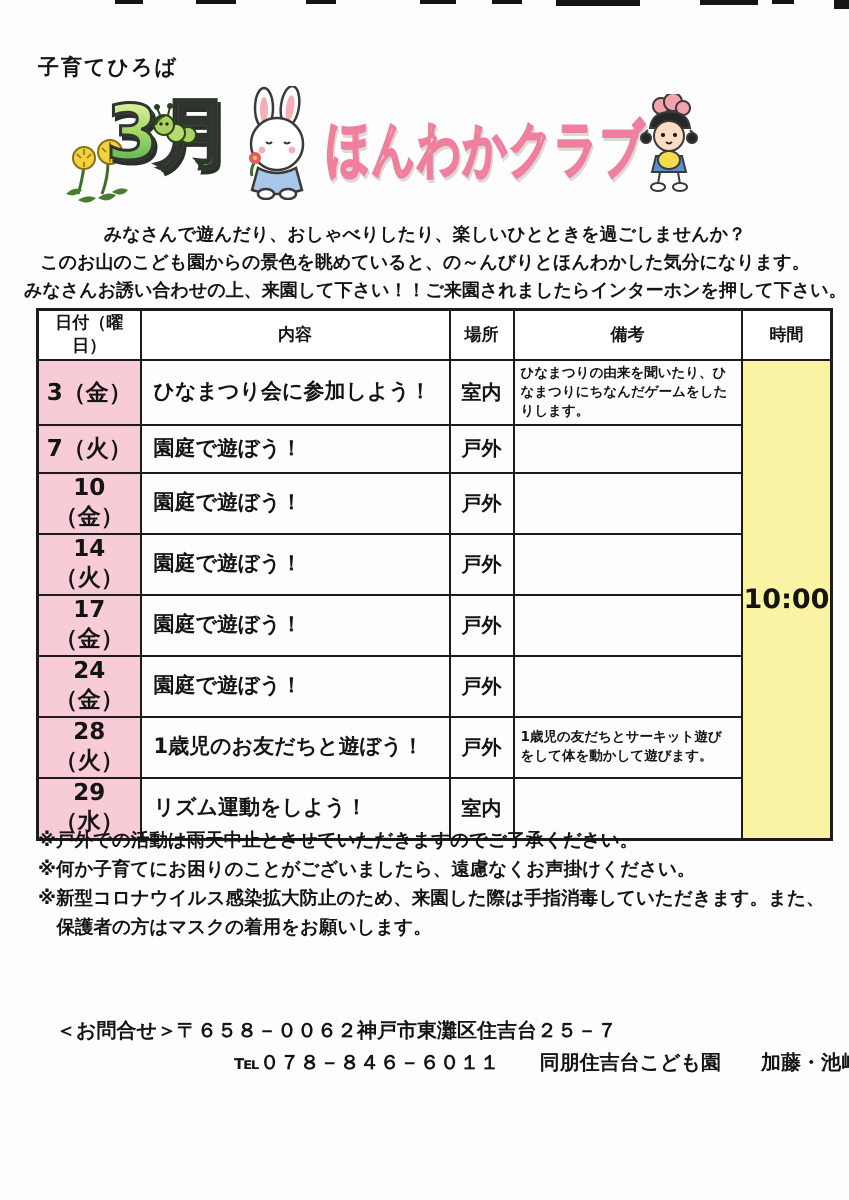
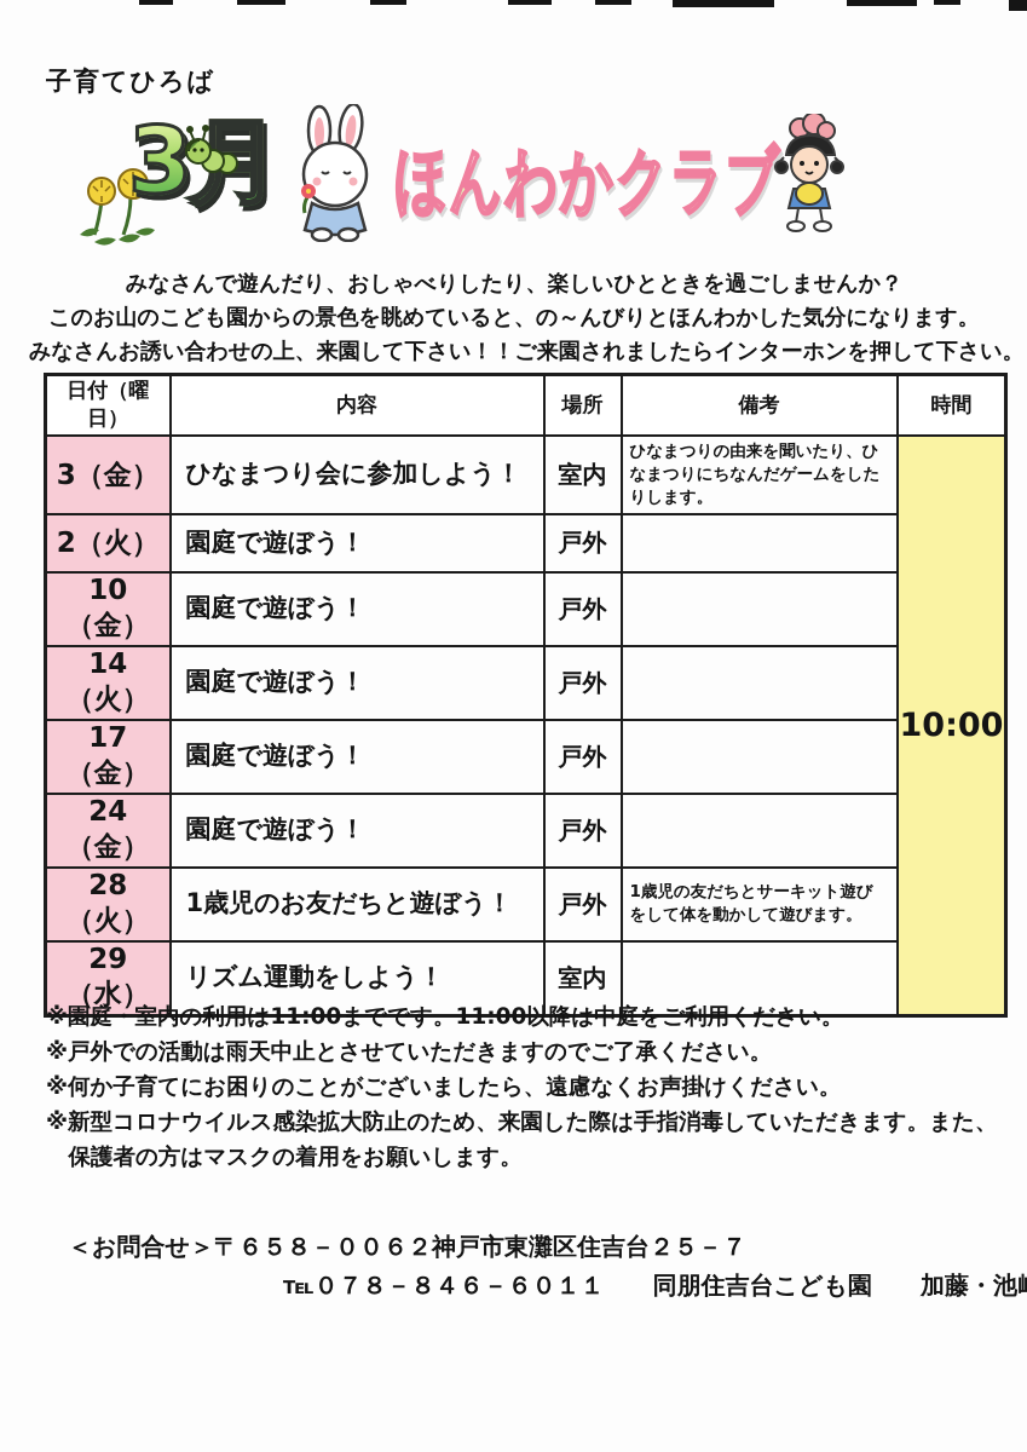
  子育てひろば
  ほんわかクラブ
  みなさんで遊んだり、おしゃべりしたり、楽しいひとときを過ごしませんか？
  このお山のこども園からの景色を眺めていると、の～んびりとほんわかした気分になります。
  みなさんお誘い合わせの上、来園して下さい！！ご来園されましたらインターホンを押して下さい。
  日付（曜日）	内容	場所	備考	時間
  3（金）	ひなまつり会に参加しよう！	室内	ひなまつりの由来を聞いたり、ひなまつりにちなんだゲームをしたりします。	10:00
- 7（火）	園庭で遊ぼう！	戸外
+ 2（火）	園庭で遊ぼう！	戸外
  10（金）	園庭で遊ぼう！	戸外
  14（火）	園庭で遊ぼう！	戸外
  17（金）	園庭で遊ぼう！	戸外
  24（金）	園庭で遊ぼう！	戸外
  28（火）	1歳児のお友だちと遊ぼう！	戸外	1歳児の友だちとサーキット遊びをして体を動かして遊びます。
  29（水）	リズム運動をしよう！	室内
+ ※園庭・室内の利用は11:00までです。11:00以降は中庭をご利用ください。
  ※戸外での活動は雨天中止とさせていただきますのでご了承ください。
  ※何か子育てにお困りのことがございましたら、遠慮なくお声掛けください。
  ※新型コロナウイルス感染拡大防止のため、来園した際は手指消毒していただきます。また、
  保護者の方はマスクの着用をお願いします。
  ＜お問合せ＞〒６５８－００６２神戸市東灘区住吉台２５－７
  ℡０７８－８４６－６０１１ 同朋住吉台こども園 加藤・池
